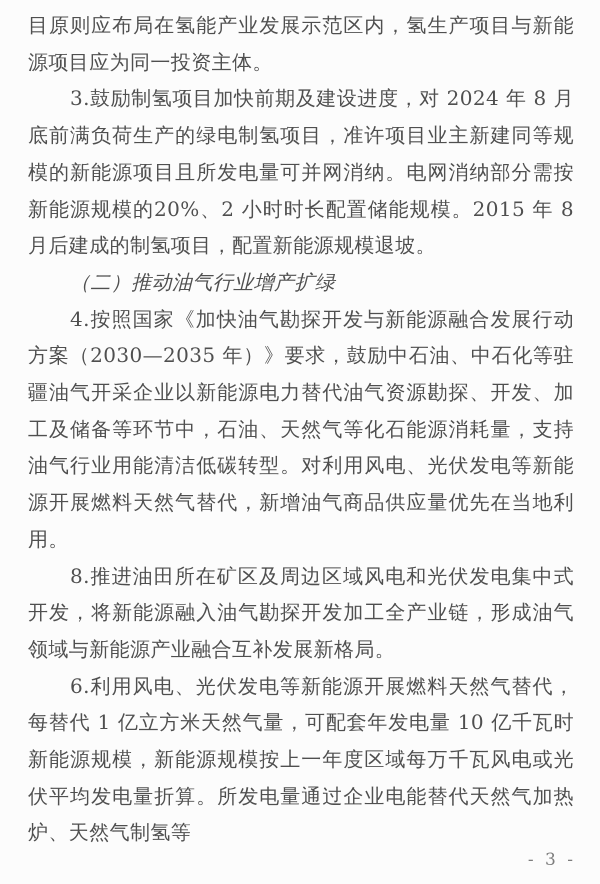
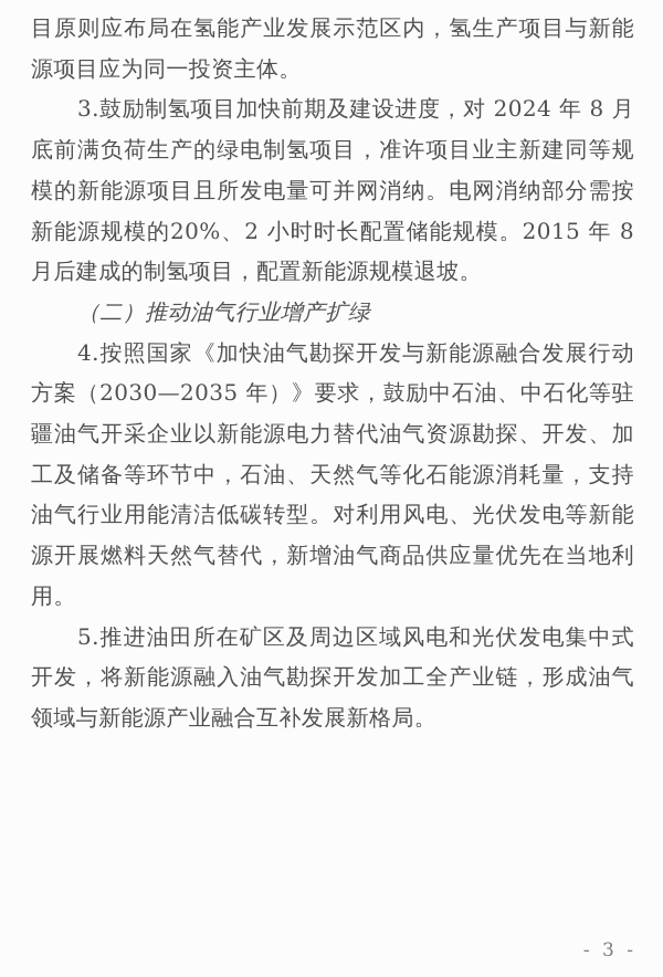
  目原则应布局在氢能产业发展示范区内，氢生产项目与新能源项目应为同一投资主体。
  3.鼓励制氢项目加快前期及建设进度，对 2024 年 8 月底前满负荷生产的绿电制氢项目，准许项目业主新建同等规模的新能源项目且所发电量可并网消纳。电网消纳部分需按新能源规模的20%、2 小时时长配置储能规模。2015 年 8 月后建成的制氢项目，配置新能源规模退坡。
  （二）推动油气行业增产扩绿
  4.按照国家《加快油气勘探开发与新能源融合发展行动方案（2030—2035 年）》要求，鼓励中石油、中石化等驻疆油气开采企业以新能源电力替代油气资源勘探、开发、加工及储备等环节中，石油、天然气等化石能源消耗量，支持油气行业用能清洁低碳转型。对利用风电、光伏发电等新能源开展燃料天然气替代，新增油气商品供应量优先在当地利用。
- 8.推进油田所在矿区及周边区域风电和光伏发电集中式开发，将新能源融入油气勘探开发加工全产业链，形成油气领域与新能源产业融合互补发展新格局。
+ 5.推进油田所在矿区及周边区域风电和光伏发电集中式开发，将新能源融入油气勘探开发加工全产业链，形成油气领域与新能源产业融合互补发展新格局。
- 6.利用风电、光伏发电等新能源开展燃料天然气替代，每替代 1 亿立方米天然气量，可配套年发电量 10 亿千瓦时新能源规模，新能源规模按上一年度区域每万千瓦风电或光伏平均发电量折算。所发电量通过企业电能替代天然气加热炉、天然气制氢等
  - 3 -
